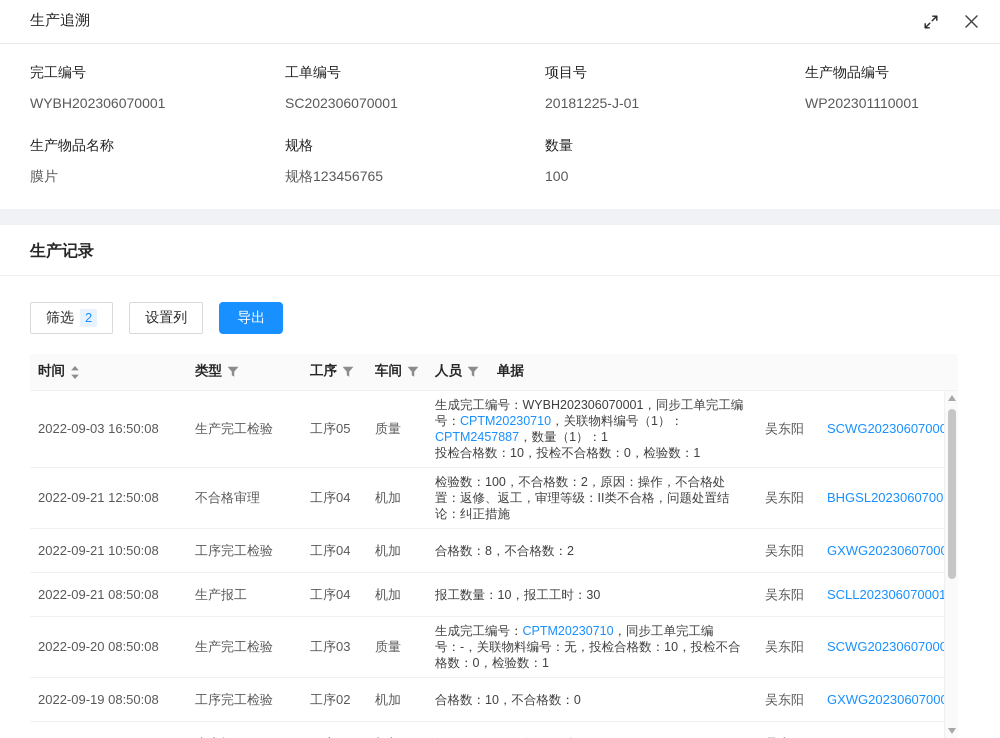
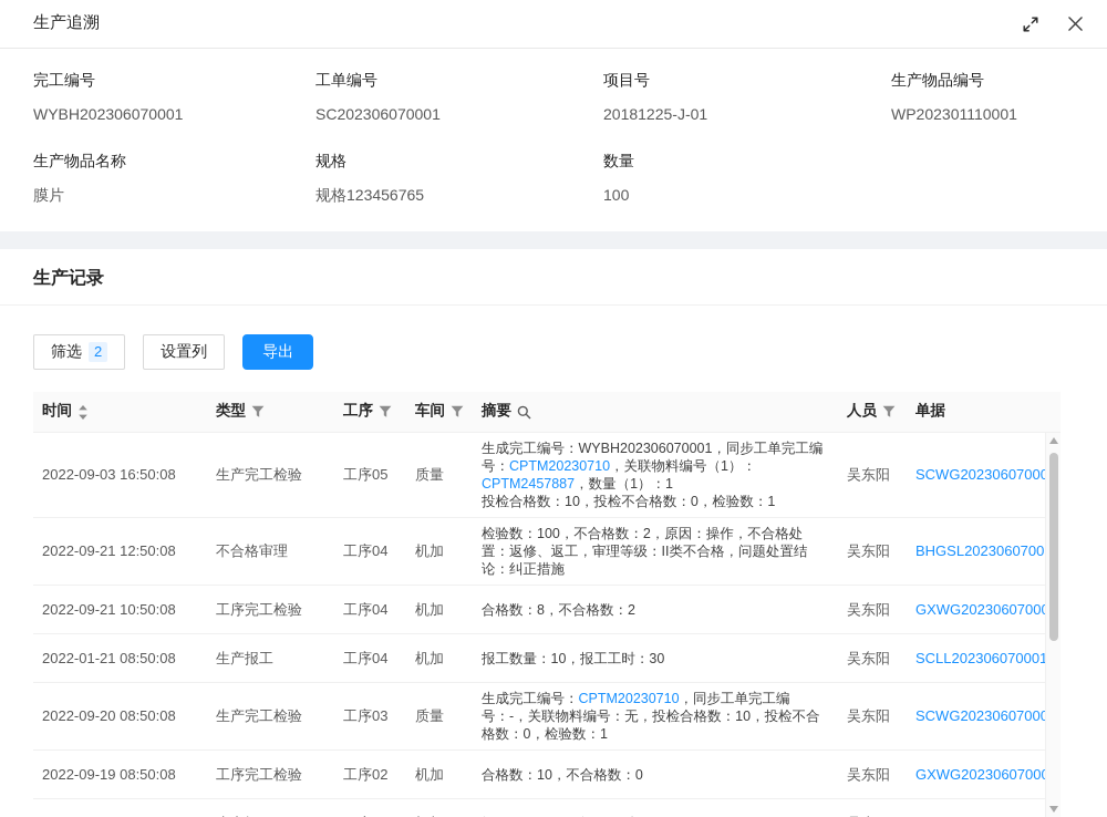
  生产追溯
  完工编号
  WYBH202306070001
  工单编号
  SC202306070001
  项目号
  20181225-J-01
  生产物品编号
  WP202301110001
  生产物品名称
  膜片
  规格
  规格123456765
  数量
  100
  生产记录
  筛选
  2
  设置列
  导出
  时间
  类型
  工序
  车间
+ 摘要
  人员
  单据
  2022-09-03 16:50:08
  生产完工检验
  工序05
  质量
  生成完工编号：WYBH202306070001，同步工单完工编号：CPTM20230710，关联物料编号（1）：CPTM2457887，数量（1）：1
  投检合格数：10，投检不合格数：0，检验数：1
  吴东阳
  SCWG2023060700
  2022-09-21 12:50:08
  不合格审理
  工序04
  机加
  检验数：100，不合格数：2，原因：操作，不合格处置：返修、返工，审理等级：II类不合格，问题处置结论：纠正措施
  吴东阳
  BHGSL2023060700
  2022-09-21 10:50:08
  工序完工检验
  工序04
  机加
  合格数：8，不合格数：2
  吴东阳
  GXWG2023060700
- 2022-09-21 08:50:08
+ 2022-01-21 08:50:08
  生产报工
  工序04
  机加
  报工数量：10，报工工时：30
  吴东阳
  SCLL202306070001
  2022-09-20 08:50:08
  生产完工检验
  工序03
  质量
  生成完工编号：CPTM20230710，同步工单完工编号：-，关联物料编号：无，投检合格数：10，投检不合格数：0，检验数：1
  吴东阳
  SCWG2023060700
  2022-09-19 08:50:08
  工序完工检验
  工序02
  机加
  合格数：10，不合格数：0
  吴东阳
  GXWG2023060700
